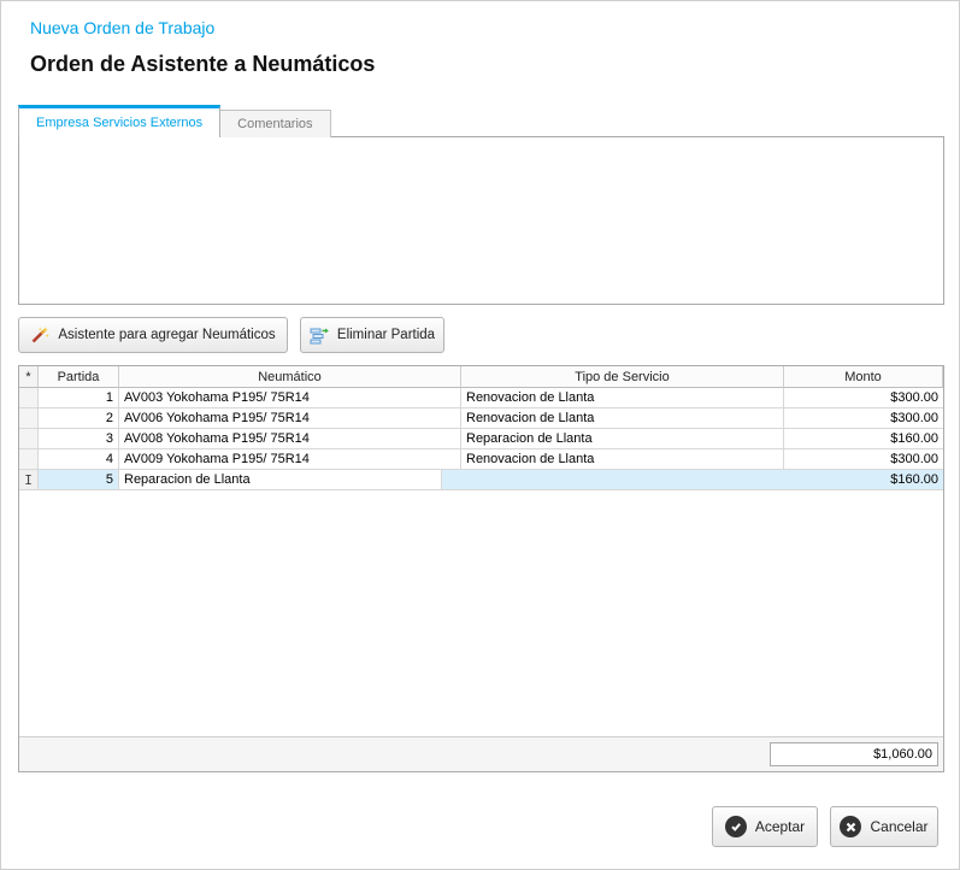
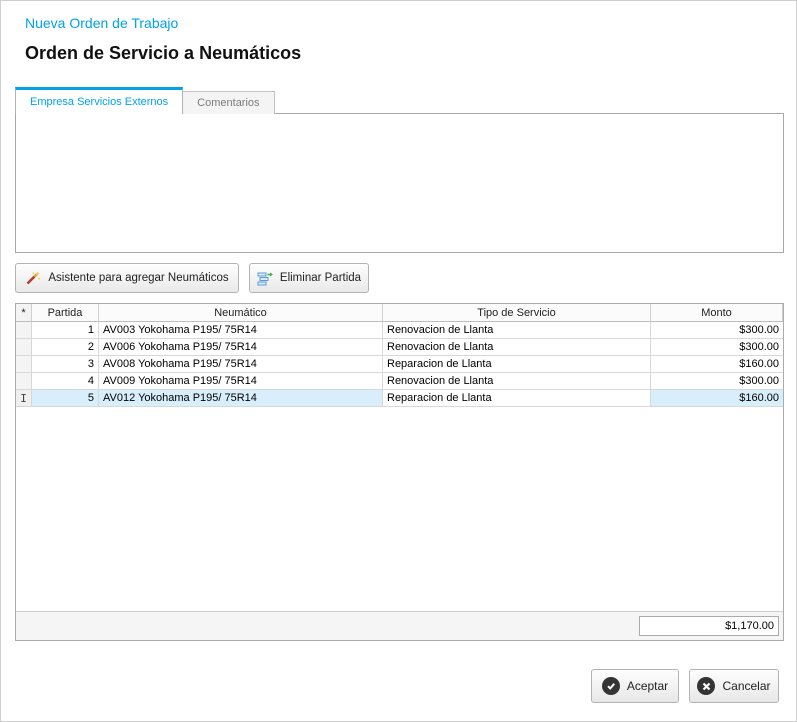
  Nueva Orden de Trabajo
- Orden de Asistente a Neumáticos
+ Orden de Servicio a Neumáticos
  Empresa Servicios Externos
  Comentarios
  Asistente para agregar Neumáticos
  Eliminar Partida
  *
  Partida
  Neumático
  Tipo de Servicio
  Monto
  1
  AV003 Yokohama P195/ 75R14
  Renovacion de Llanta
  $300.00
  2
  AV006 Yokohama P195/ 75R14
  Renovacion de Llanta
  $300.00
  3
  AV008 Yokohama P195/ 75R14
  Reparacion de Llanta
  $160.00
  4
  AV009 Yokohama P195/ 75R14
  Renovacion de Llanta
  $300.00
  I
  5
+ AV012 Yokohama P195/ 75R14
  Reparacion de Llanta
  $160.00
- $1,060.00
+ $1,170.00
  Aceptar
  Cancelar
